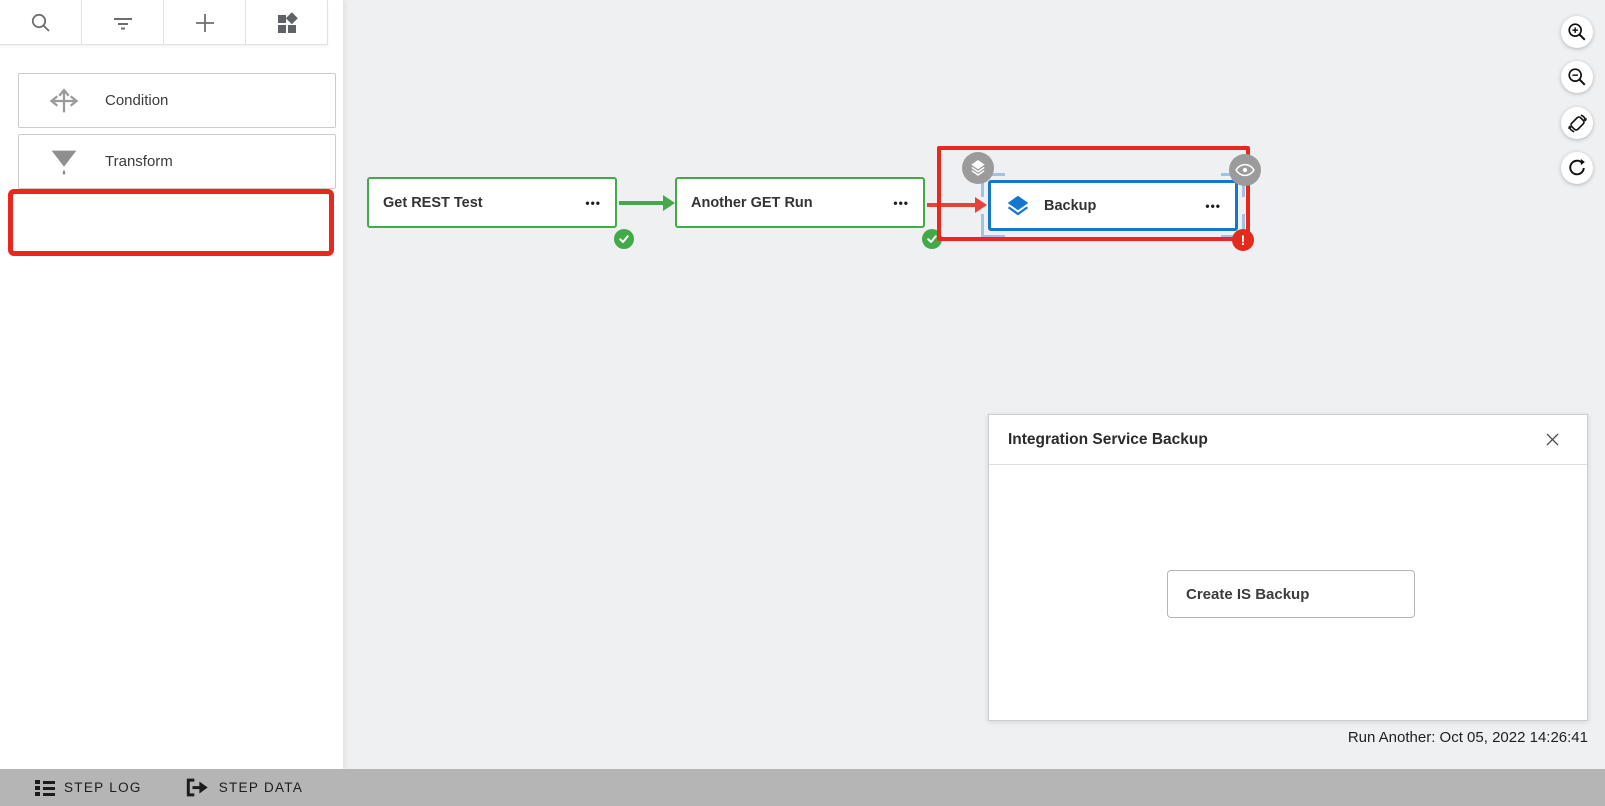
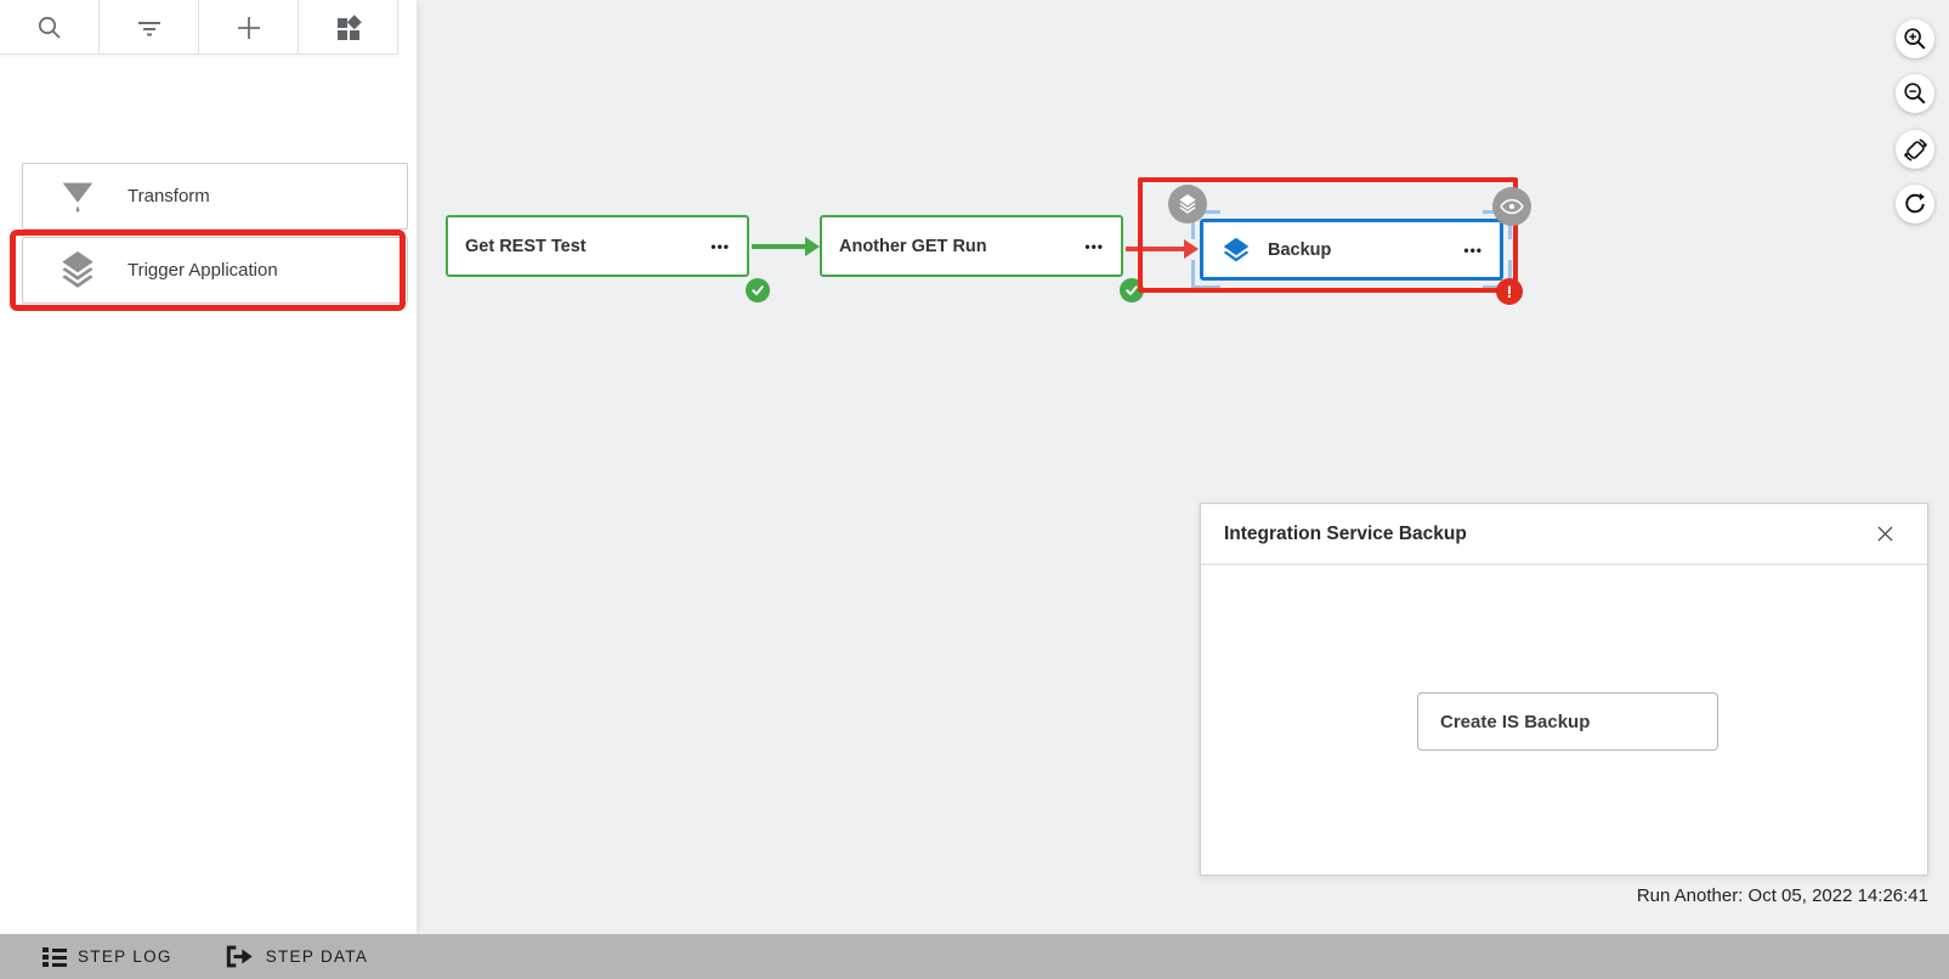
- Condition
  Transform
+ Trigger Application
  Get REST Test
  •••
  Another GET Run
  •••
  Backup
  •••
  !
  Integration Service Backup
  Create IS Backup
  Run Another: Oct 05, 2022 14:26:41
  STEP LOG
  STEP DATA
